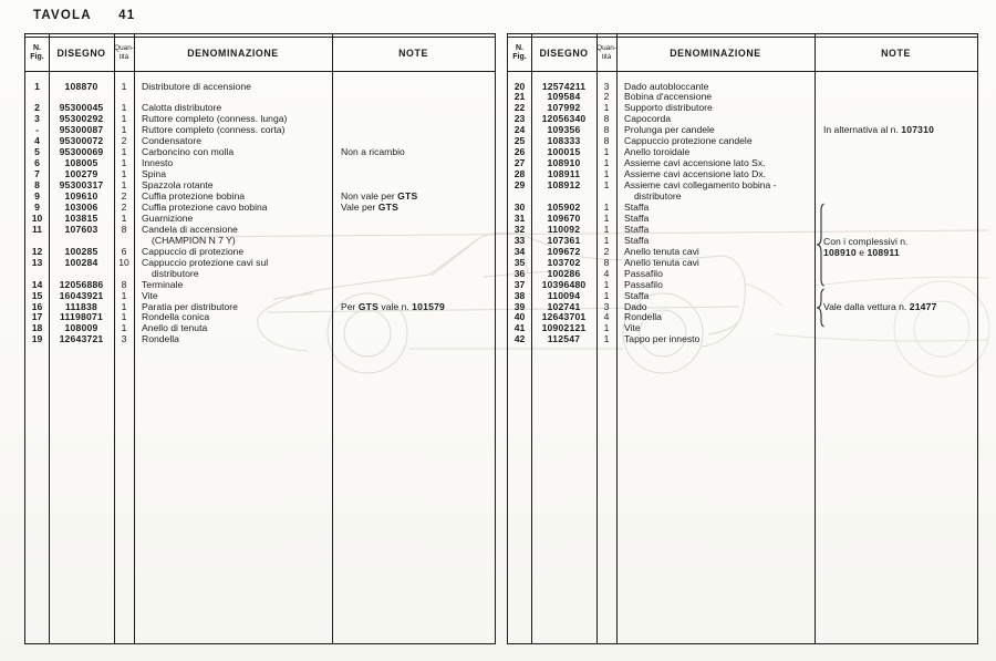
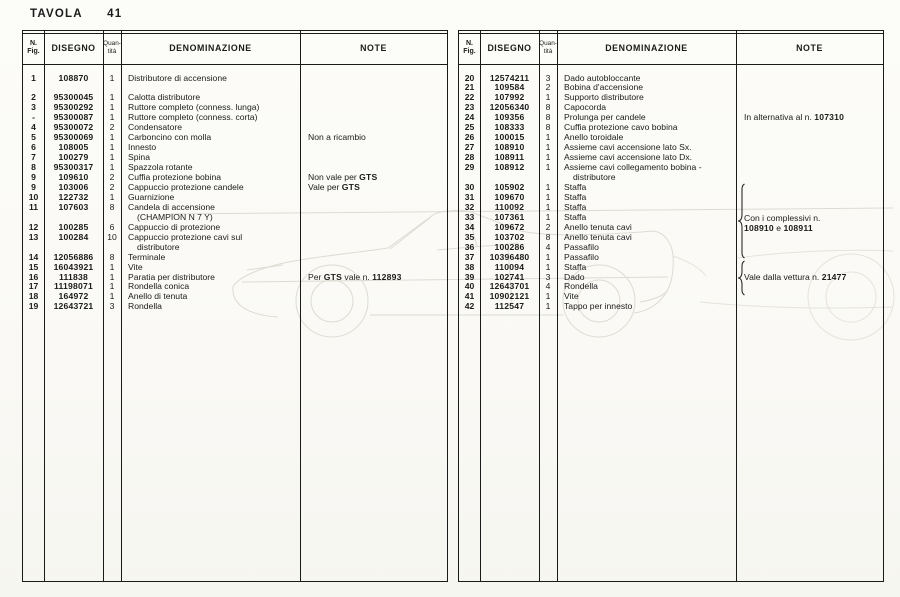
  TAVOLA 41
  DISEGNO
  DENOMINAZIONE
  NOTE
  1
  108870
  1
  Distributore di accensione
  2
  95300045
  1
  Calotta distributore
  3
  95300292
  1
  Ruttore completo (conness. lunga)
  -
  95300087
  1
  Ruttore completo (conness. corta)
  4
  95300072
  2
  Condensatore
  5
  95300069
  1
  Carboncino con molla
  6
  108005
  1
  Innesto
  7
  100279
  1
  Spina
  8
  95300317
  1
  Spazzola rotante
  9
  109610
  2
  Cuffia protezione bobina
  9
  103006
  2
- Cuffia protezione cavo bobina
+ Cappuccio protezione candele
  10
- 103815
+ 122732
  1
  Guarnizione
  11
  107603
  8
  Candela di accensione
  (CHAMPION N 7 Y)
  12
  100285
  6
  Cappuccio di protezione
  13
  100284
  10
  Cappuccio protezione cavi sul
  distributore
  14
  12056886
  8
  Terminale
  15
  16043921
  1
  Vite
  16
  111838
  1
  Paratia per distributore
  17
  11198071
  1
  Rondella conica
  18
- 108009
+ 164972
  1
  Anello di tenuta
  19
  12643721
  3
  Rondella
  Non a ricambio
  Non vale per GTS
  Vale per GTS
- Per GTS vale n. 101579
+ Per GTS vale n. 112893
  DISEGNO
  DENOMINAZIONE
  NOTE
  20
  12574211
  3
  Dado autobloccante
  21
  109584
  2
  Bobina d'accensione
  22
  107992
  1
  Supporto distributore
  23
  12056340
  8
  Capocorda
  24
  109356
  8
  Prolunga per candele
  25
  108333
  8
- Cappuccio protezione candele
+ Cuffia protezione cavo bobina
  26
  100015
  1
  Anello toroidale
  27
  108910
  1
  Assieme cavi accensione lato Sx.
  28
  108911
  1
  Assieme cavi accensione lato Dx.
  29
  108912
  1
  Assieme cavi collegamento bobina -
  distributore
  30
  105902
  1
  Staffa
  31
  109670
  1
  Staffa
  32
  110092
  1
  Staffa
  33
  107361
  1
  Staffa
  34
  109672
  2
  Anello tenuta cavi
  35
  103702
  8
  Anello tenuta cavi
  36
  100286
  4
  Passafilo
  37
  10396480
  1
  Passafilo
  38
  110094
  1
  Staffa
  39
  102741
  3
  Dado
  40
  12643701
  4
  Rondella
  41
  10902121
  1
  Vite
  42
  112547
  1
  Tappo per innesto
  In alternativa al n. 107310
  Con i complessivi n.
  108910 e 108911
  Vale dalla vettura n. 21477
